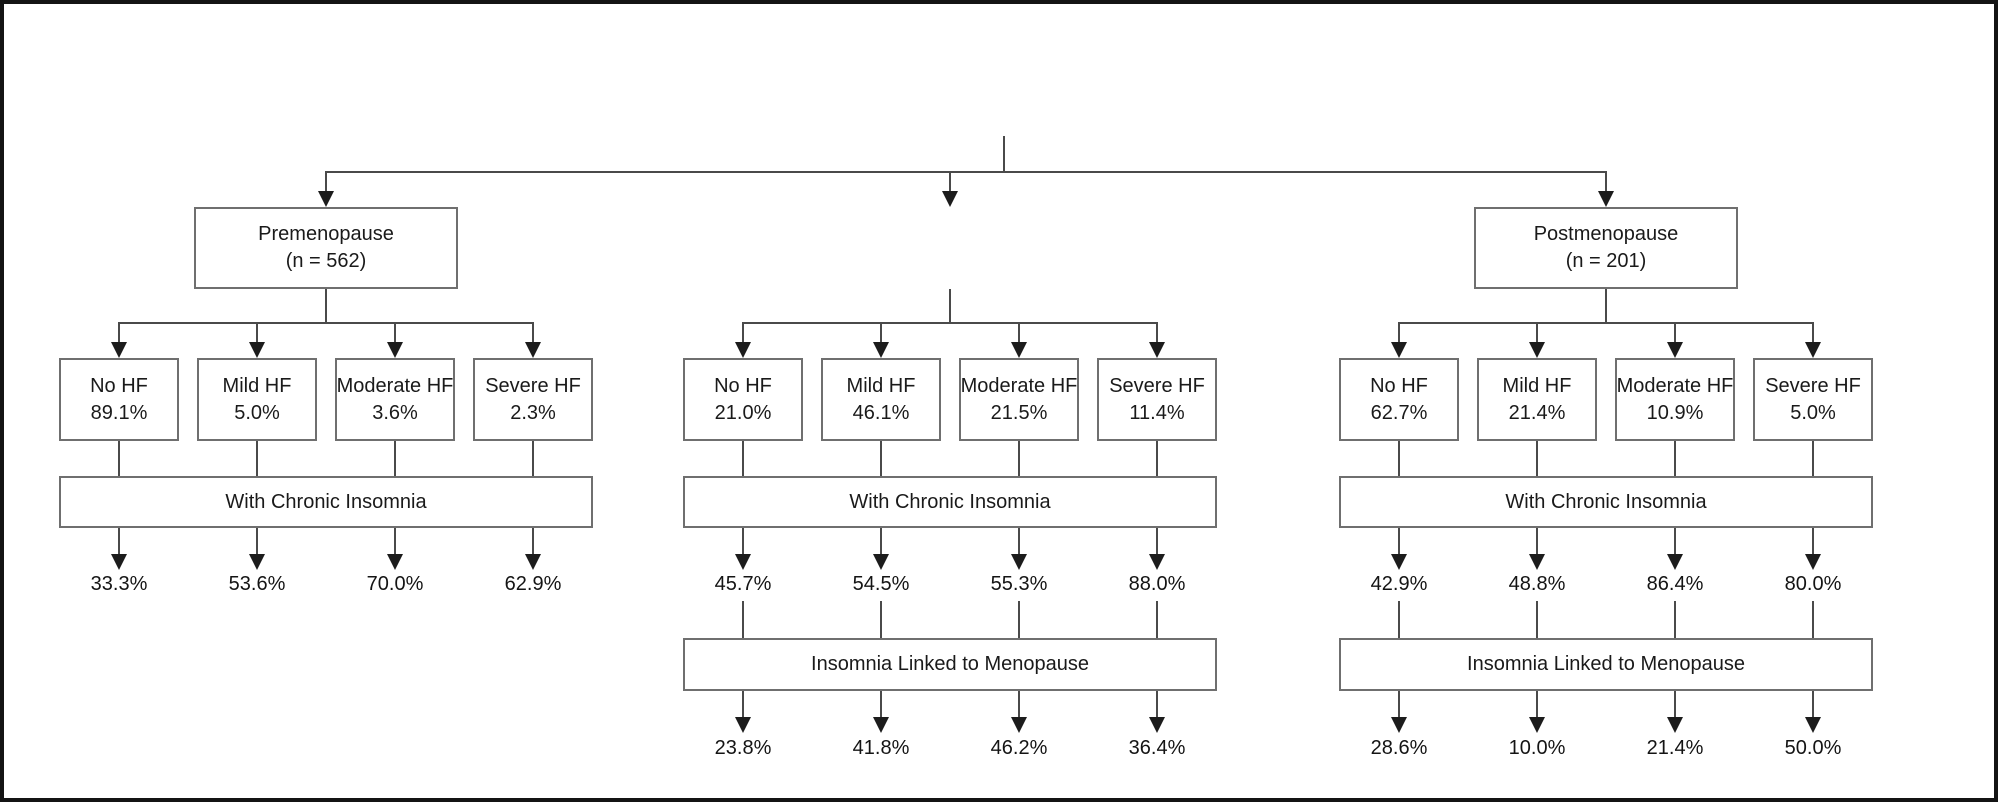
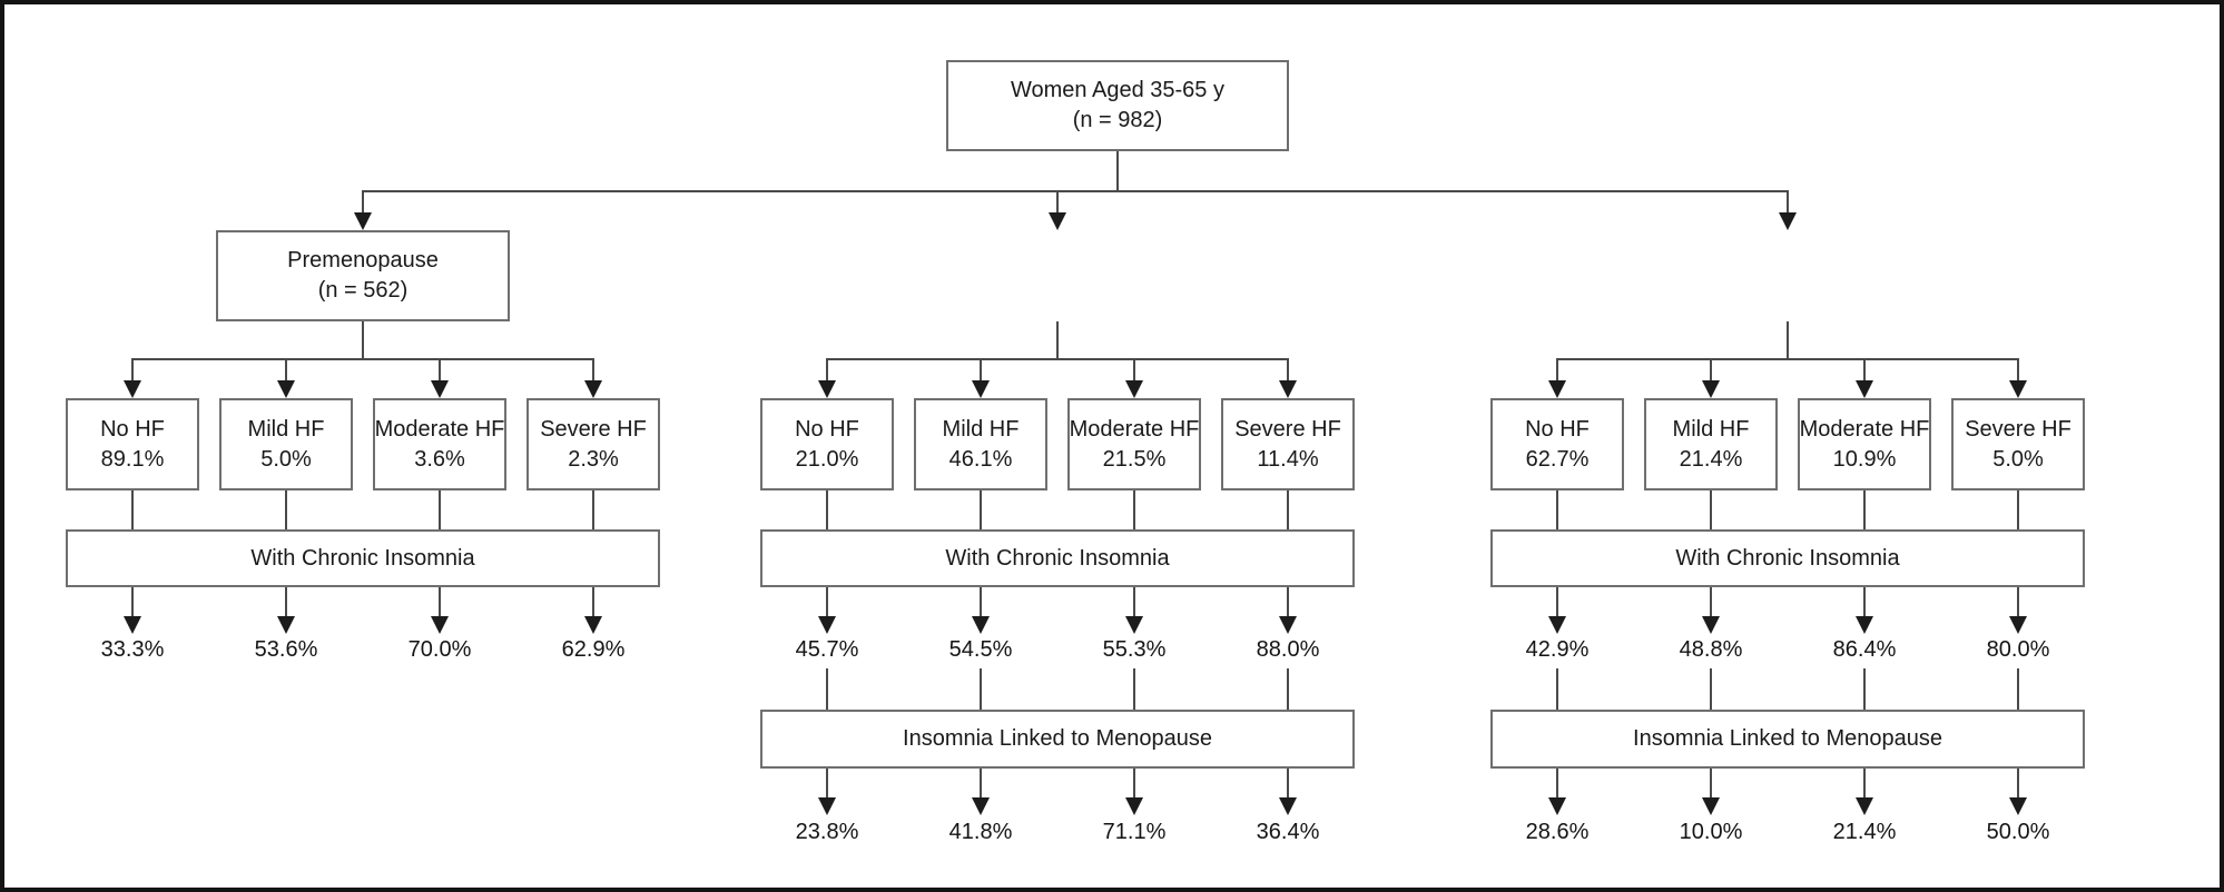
+ Women Aged 35-65 y
+ (n = 982)
  Premenopause
  (n = 562)
  No HF
  89.1%
  Mild HF
  5.0%
  Moderate HF
  3.6%
  Severe HF
  2.3%
  With Chronic Insomnia
  33.3%
  53.6%
  70.0%
  62.9%
  No HF
  21.0%
  Mild HF
  46.1%
  Moderate HF
  21.5%
  Severe HF
  11.4%
  With Chronic Insomnia
  45.7%
  54.5%
  55.3%
  88.0%
  Insomnia Linked to Menopause
  23.8%
  41.8%
- 46.2%
+ 71.1%
  36.4%
- Postmenopause
- (n = 201)
  No HF
  62.7%
  Mild HF
  21.4%
  Moderate HF
  10.9%
  Severe HF
  5.0%
  With Chronic Insomnia
  42.9%
  48.8%
  86.4%
  80.0%
  Insomnia Linked to Menopause
  28.6%
  10.0%
  21.4%
  50.0%
